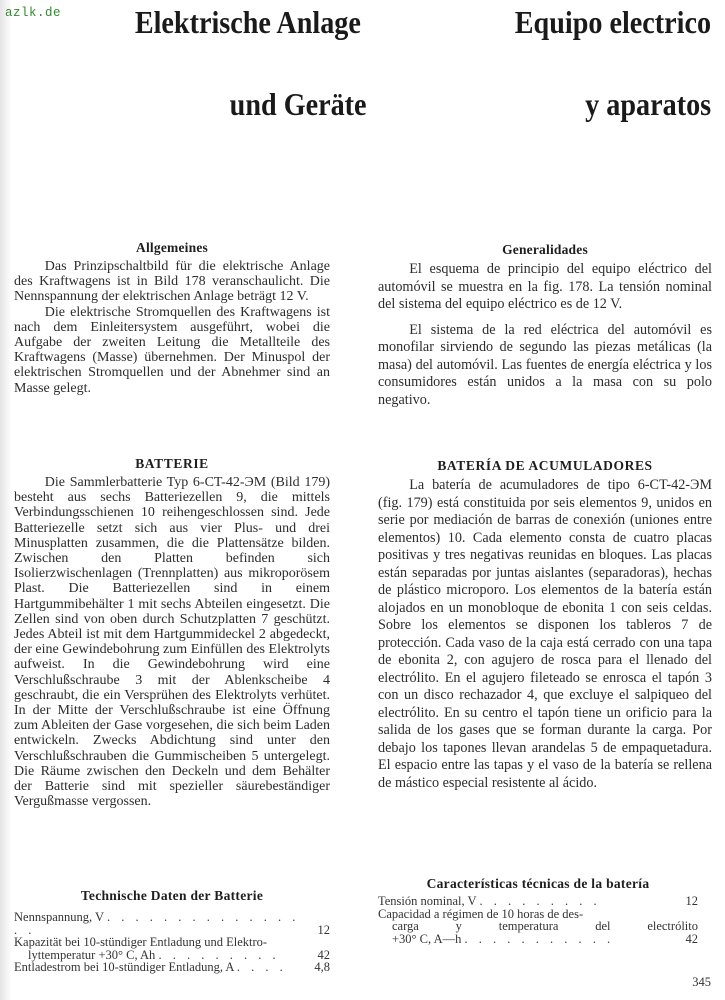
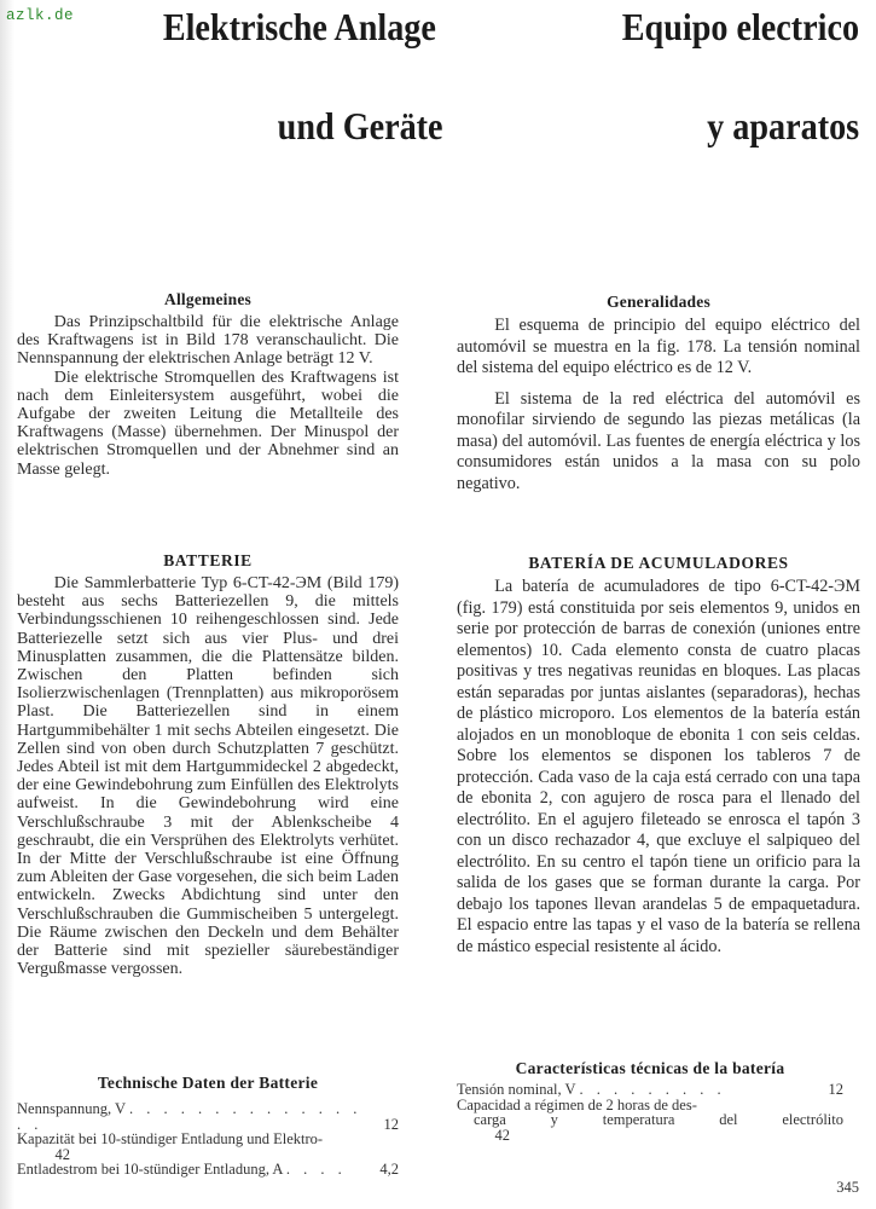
  azlk.de
  Elektrische Anlage
  und Geräte
  Equipo electrico
  y aparatos
  Allgemeines
  Das Prinzipschaltbild für die elektrische Anlage des Kraftwagens ist in Bild 178 veranschaulicht. Die Nennspannung der elektrischen Anlage beträgt 12 V.
  Die elektrische Stromquellen des Kraftwagens ist nach dem Einleitersystem ausgeführt, wobei die Aufgabe der zweiten Leitung die Metallteile des Kraftwagens (Masse) übernehmen. Der Minuspol der elektrischen Stromquellen und der Abnehmer sind an Masse gelegt.
  BATTERIE
  Die Sammlerbatterie Typ 6-CT-42-ЭМ (Bild 179) besteht aus sechs Batteriezellen 9, die mittels Verbindungsschienen 10 reihengeschlossen sind. Jede Batteriezelle setzt sich aus vier Plus- und drei Minusplatten zusammen, die die Plattensätze bilden. Zwischen den Platten befinden sich Isolierzwischenlagen (Trennplatten) aus mikroporösem Plast. Die Batteriezellen sind in einem Hartgummibehälter 1 mit sechs Abteilen eingesetzt. Die Zellen sind von oben durch Schutzplatten 7 geschützt. Jedes Abteil ist mit dem Hartgummideckel 2 abgedeckt, der eine Gewindebohrung zum Einfüllen des Elektrolyts aufweist. In die Gewindebohrung wird eine Verschlußschraube 3 mit der Ablenkscheibe 4 geschraubt, die ein Versprühen des Elektrolyts verhütet. In der Mitte der Verschlußschraube ist eine Öffnung zum Ableiten der Gase vorgesehen, die sich beim Laden entwickeln. Zwecks Abdichtung sind unter den Verschlußschrauben die Gummischeiben 5 untergelegt. Die Räume zwischen den Deckeln und dem Behälter der Batterie sind mit spezieller säurebeständiger Vergußmasse vergossen.
  Technische Daten der Batterie
  Nennspannung, V . . . . . . . . . . . . . . . .
  12
  Kapazität bei 10-stündiger Entladung und Elektro-
- lyttemperatur +30° C, Ah . . . . . . . . .
  42
  Entladestrom bei 10-stündiger Entladung, A . . . .
- 4,8
+ 4,2
  Generalidades
  El esquema de principio del equipo eléctrico del automóvil se muestra en la fig. 178. La tensión nominal del sistema del equipo eléctrico es de 12 V.
  El sistema de la red eléctrica del automóvil es monofilar sirviendo de segundo las piezas metálicas (la masa) del automóvil. Las fuentes de energía eléctrica y los consumidores están unidos a la masa con su polo negativo.
  BATERÍA DE ACUMULADORES
- La batería de acumuladores de tipo 6-CT-42-ЭМ (fig. 179) está constituida por seis elementos 9, unidos en serie por mediación de barras de conexión (uniones entre elementos) 10. Cada elemento consta de cuatro placas positivas y tres negativas reunidas en bloques. Las placas están separadas por juntas aislantes (separadoras), hechas de plástico microporo. Los elementos de la batería están alojados en un monobloque de ebonita 1 con seis celdas. Sobre los elementos se disponen los tableros 7 de protección. Cada vaso de la caja está cerrado con una tapa de ebonita 2, con agujero de rosca para el llenado del electrólito. En el agujero fileteado se enrosca el tapón 3 con un disco rechazador 4, que excluye el salpiqueo del electrólito. En su centro el tapón tiene un orificio para la salida de los gases que se forman durante la carga. Por debajo los tapones llevan arandelas 5 de empaquetadura. El espacio entre las tapas y el vaso de la batería se rellena de mástico especial resistente al ácido.
+ La batería de acumuladores de tipo 6-CT-42-ЭМ (fig. 179) está constituida por seis elementos 9, unidos en serie por protección de barras de conexión (uniones entre elementos) 10. Cada elemento consta de cuatro placas positivas y tres negativas reunidas en bloques. Las placas están separadas por juntas aislantes (separadoras), hechas de plástico microporo. Los elementos de la batería están alojados en un monobloque de ebonita 1 con seis celdas. Sobre los elementos se disponen los tableros 7 de protección. Cada vaso de la caja está cerrado con una tapa de ebonita 2, con agujero de rosca para el llenado del electrólito. En el agujero fileteado se enrosca el tapón 3 con un disco rechazador 4, que excluye el salpiqueo del electrólito. En su centro el tapón tiene un orificio para la salida de los gases que se forman durante la carga. Por debajo los tapones llevan arandelas 5 de empaquetadura. El espacio entre las tapas y el vaso de la batería se rellena de mástico especial resistente al ácido.
  Características técnicas de la batería
  Tensión nominal, V . . . . . . . . .
  12
- Capacidad a régimen de 10 horas de des-
+ Capacidad a régimen de 2 horas de des-
  carga y temperatura del electrólito
- +30° C, A—h . . . . . . . . . . .
  42
  345
